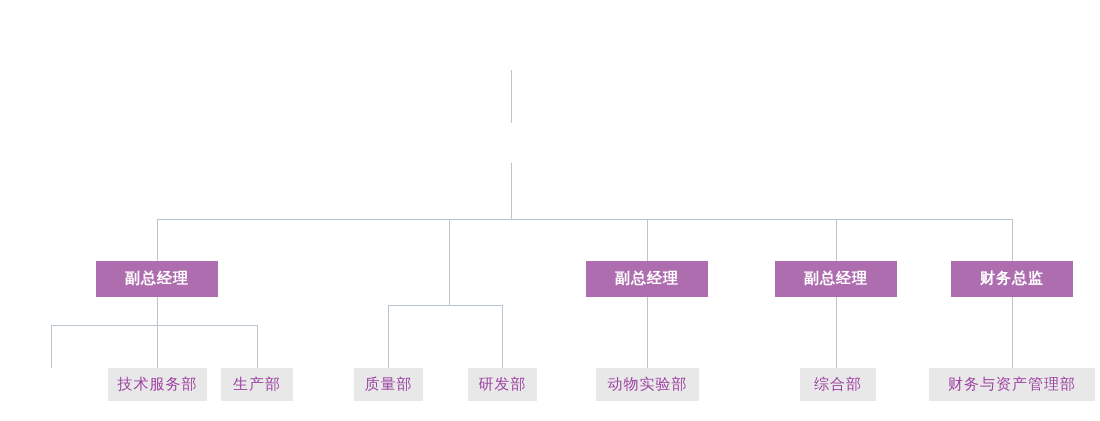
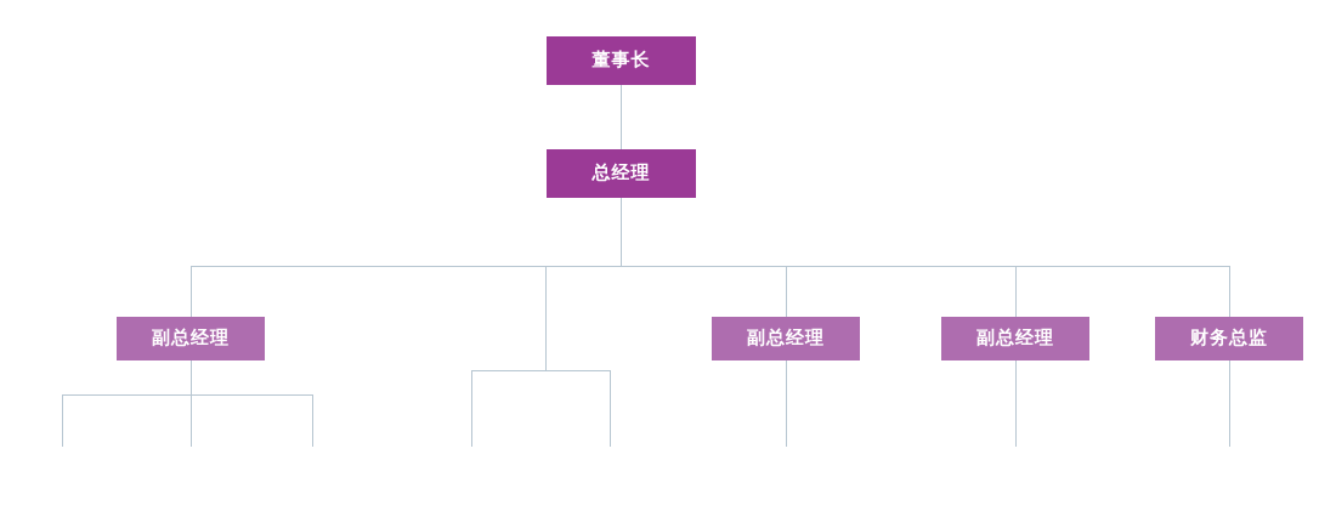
+ 董事长
+ 总经理
  副总经理
  副总经理
  副总经理
  财务总监
- 技术服务部
- 生产部
- 质量部
- 研发部
- 动物实验部
- 综合部
- 财务与资产管理部
